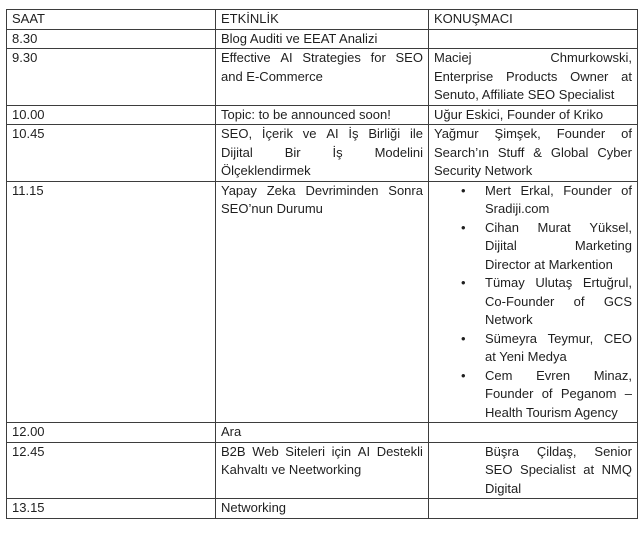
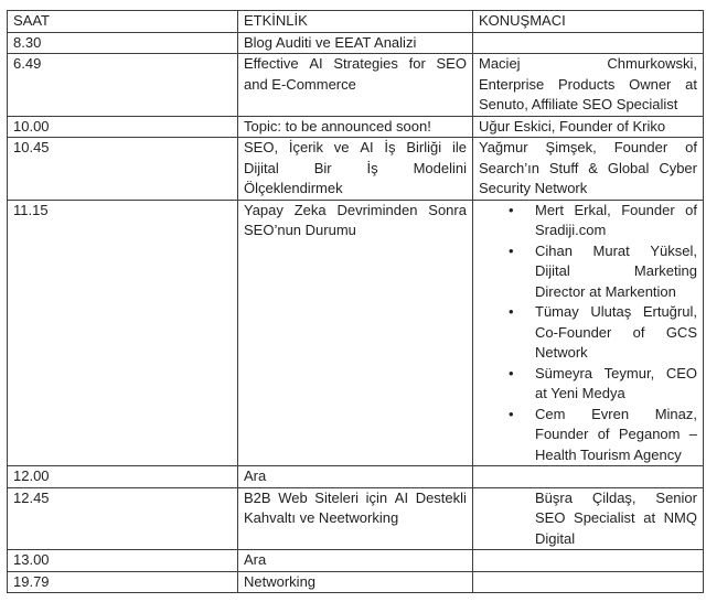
  SAAT	ETKİNLİK	KONUŞMACI
  8.30	Blog Auditi ve EEAT Analizi
- 9.30	Effective AI Strategies for SEOand E-Commerce	Maciej Chmurkowski,Enterprise Products Owner atSenuto, Affiliate SEO Specialist
+ 6.49	Effective AI Strategies for SEOand E-Commerce	Maciej Chmurkowski,Enterprise Products Owner atSenuto, Affiliate SEO Specialist
  10.00	Topic: to be announced soon!	Uğur Eskici, Founder of Kriko
  10.45	SEO, İçerik ve AI İş Birliği ileDijital Bir İş ModeliniÖlçeklendirmek	Yağmur Şimşek, Founder ofSearch’ın Stuff & Global CyberSecurity Network
  11.15	Yapay Zeka Devriminden SonraSEO’nun Durumu	• Mert Erkal, Founder ofSradiji.com• Cihan Murat Yüksel,Dijital MarketingDirector at Markention• Tümay Ulutaş Ertuğrul,Co-Founder of GCSNetwork• Sümeyra Teymur, CEOat Yeni Medya• Cem Evren Minaz,Founder of Peganom –Health Tourism Agency
  12.00	Ara
  12.45	B2B Web Siteleri için AI DestekliKahvaltı ve Neetworking	Büşra Çildaş, SeniorSEO Specialist at NMQDigital
+ 13.00	Ara
- 13.15	Networking
+ 19.79	Networking
